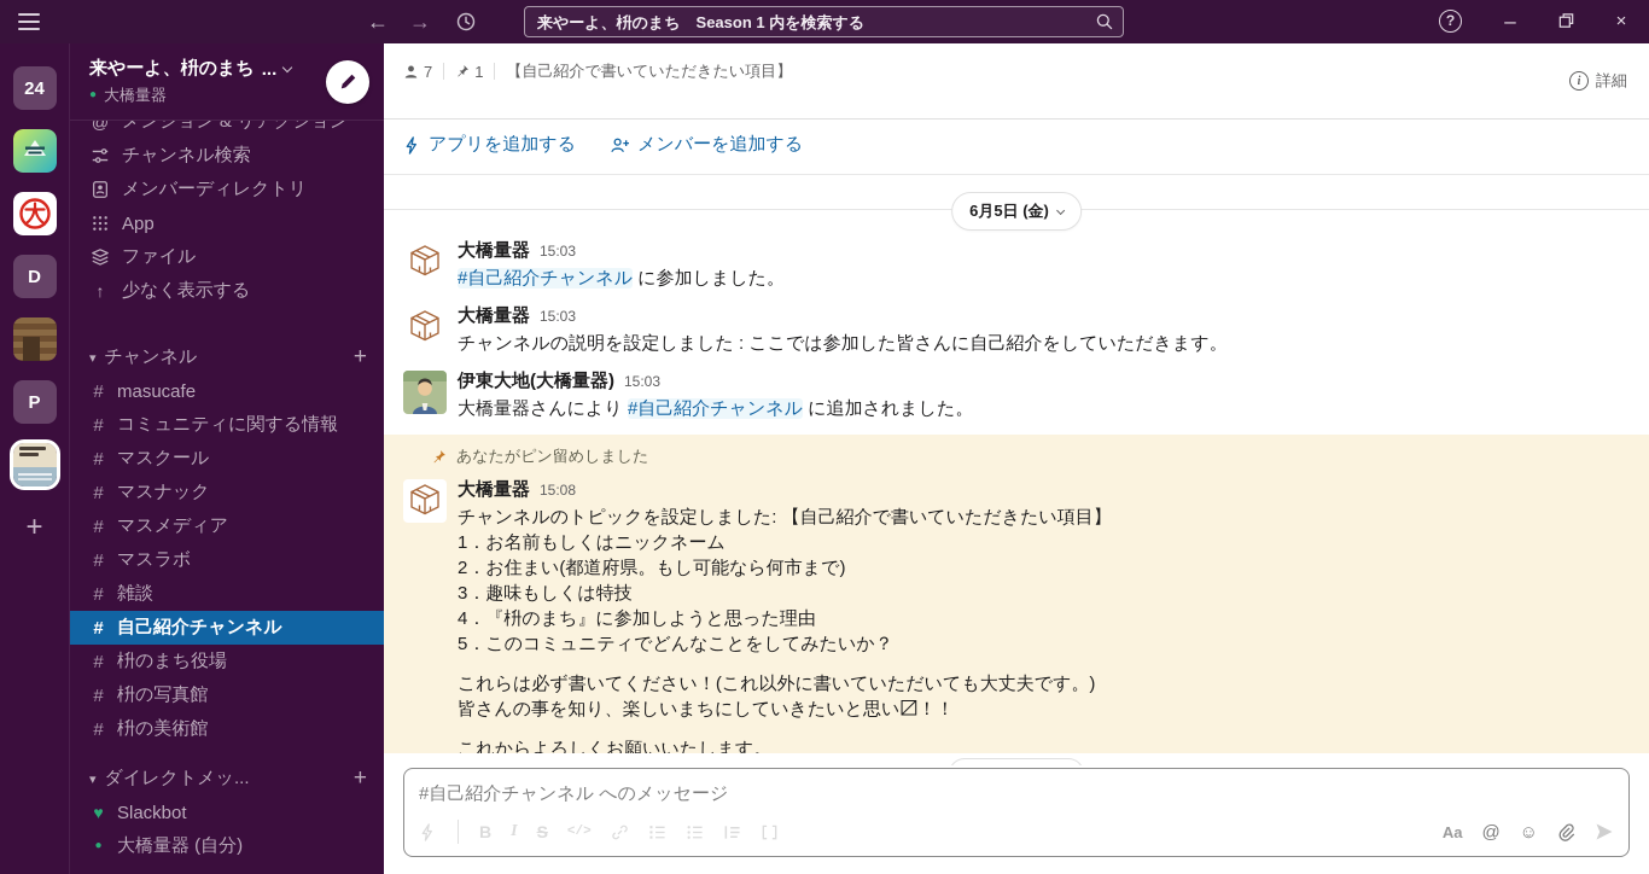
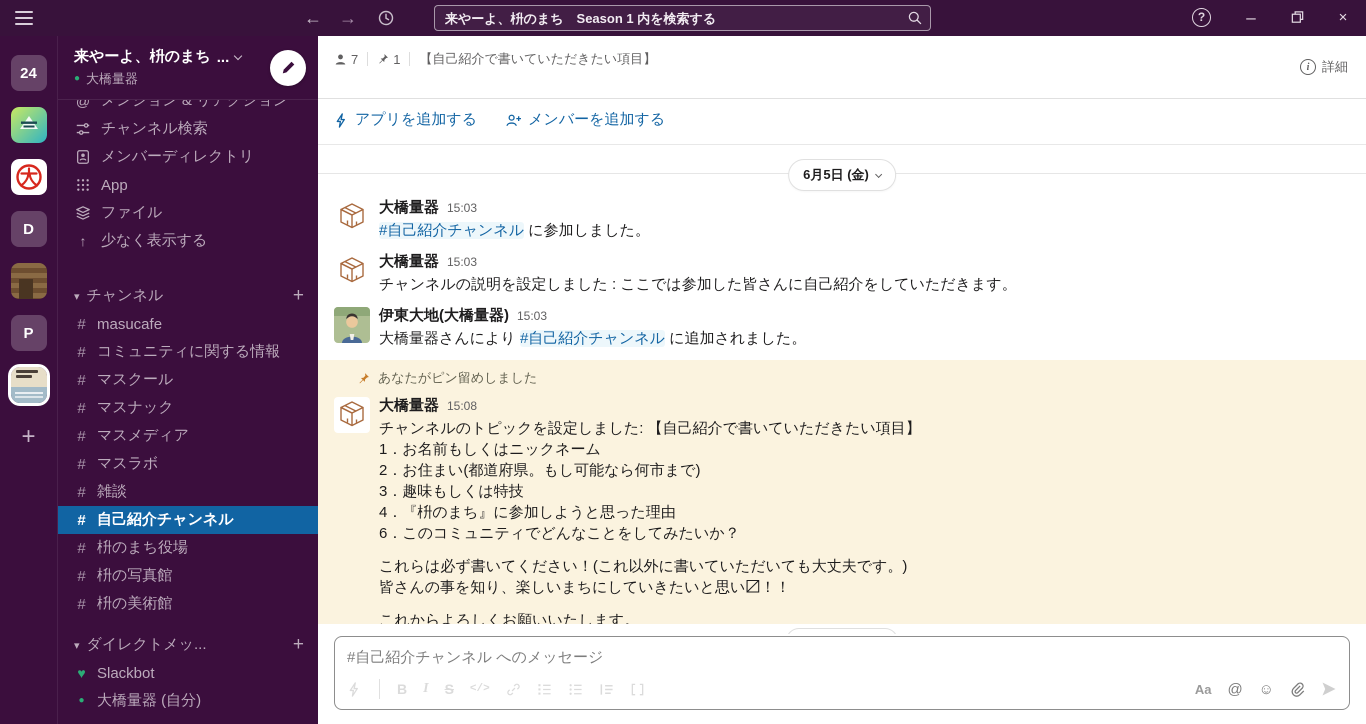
  ←
  →
  来やーよ、枡のまち Season 1 内を検索する
  ?
  –
  ×
  24
  D
  P
  +
  来やーよ、枡のまち
  ...
  ●
  大橋量器
  @
  メンション & リアクション
  チャンネル検索
  メンバーディレクトリ
  App
  ファイル
  ↑
  少なく表示する
  ▾
  チャンネル
  +
  #
  masucafe
  #
  コミュニティに関する情報
  #
  マスクール
  #
  マスナック
  #
  マスメディア
  #
  マスラボ
  #
  雑談
  #
  自己紹介チャンネル
  #
  枡のまち役場
  #
  枡の写真館
  #
  枡の美術館
  ▾
  ダイレクトメッ...
  +
  ♥
  Slackbot
  ●
  大橋量器 (自分)
  7
  1
  【自己紹介で書いていただきたい項目】
  i
  詳細
  アプリを追加する
  メンバーを追加する
  6月5日 (金)
  大橋量器
  15:03
  #自己紹介チャンネル に参加しました。
  大橋量器
  15:03
  チャンネルの説明を設定しました : ここでは参加した皆さんに自己紹介をしていただきます。
  伊東大地(大橋量器)
  15:03
  大橋量器さんにより #自己紹介チャンネル に追加されました。
  あなたがピン留めしました
  大橋量器
  15:08
  チャンネルのトピックを設定しました: 【自己紹介で書いていただきたい項目】
  1．お名前もしくはニックネーム
  2．お住まい(都道府県。もし可能なら何市まで)
  3．趣味もしくは特技
  4．『枡のまち』に参加しようと思った理由
- 5．このコミュニティでどんなことをしてみたいか？
+ 6．このコミュニティでどんなことをしてみたいか？
  これらは必ず書いてください！(これ以外に書いていただいても大丈夫です。)
  皆さんの事を知り、楽しいまちにしていきたいと思い〼！！
  これからよろしくお願いいたします。
  #自己紹介チャンネル へのメッセージ
  B
  I
  S
  </>
  Aa
  @
  ☺
